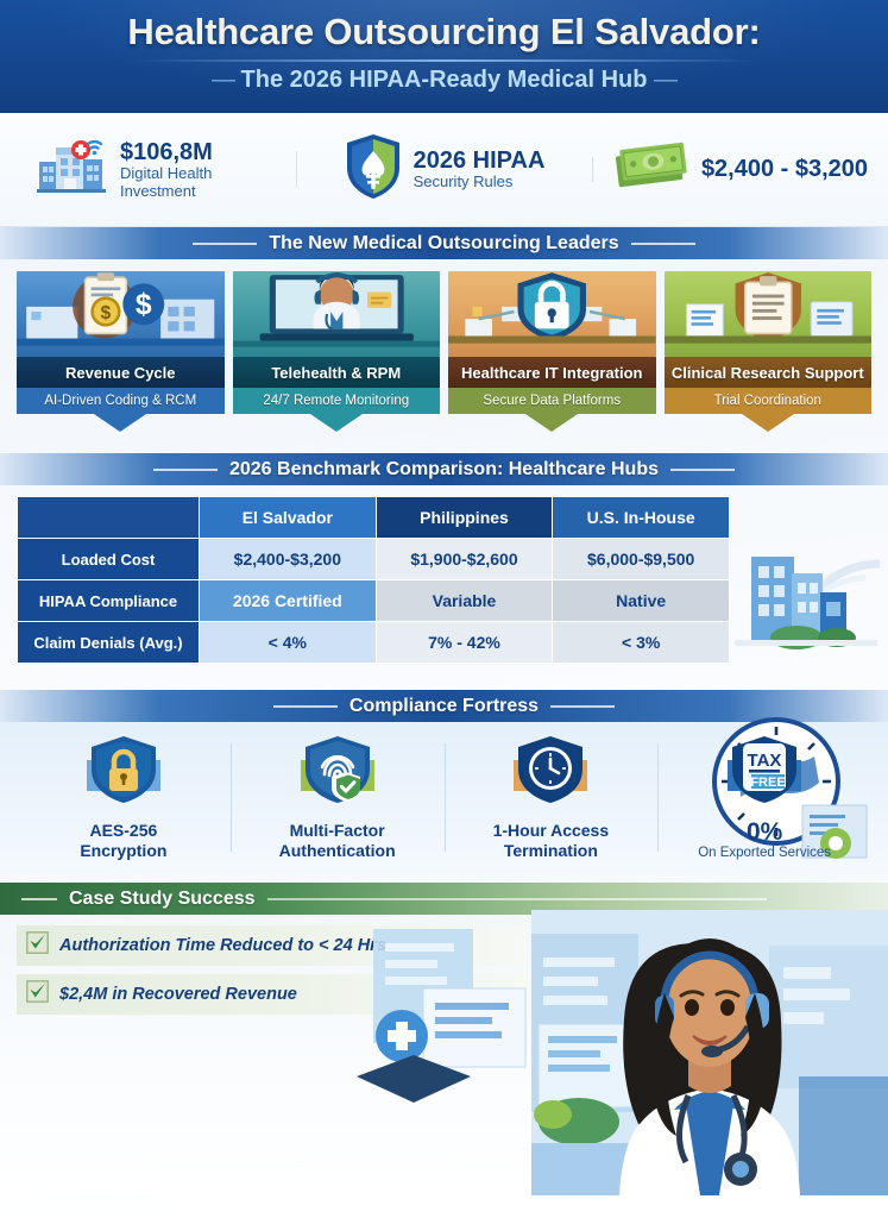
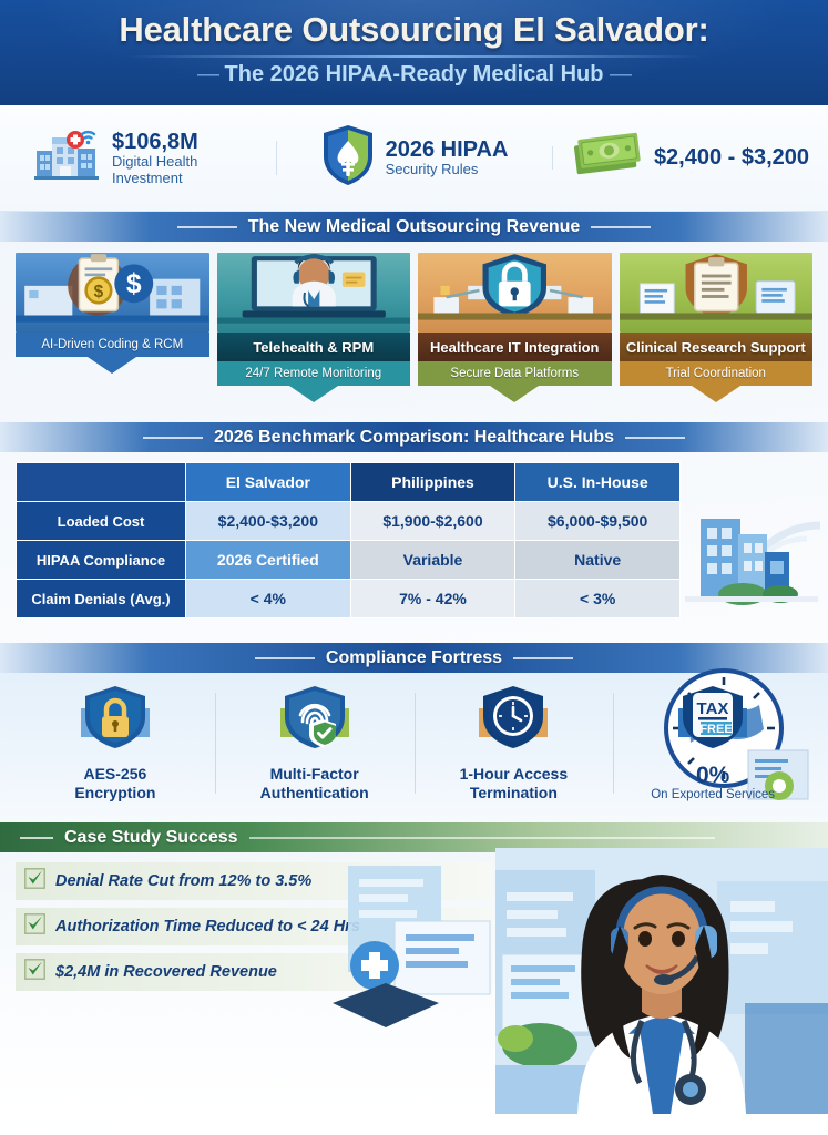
  Healthcare Outsourcing El Salvador:
  — The 2026 HIPAA-Ready Medical Hub —
  $106,8M
  Digital Health Investment
  2026 HIPAA
  Security Rules
  $2,400 - $3,200
- The New Medical Outsourcing Leaders
+ The New Medical Outsourcing Revenue
  $
  $
- Revenue Cycle
  AI-Driven Coding & RCM
  Telehealth & RPM
  24/7 Remote Monitoring
  Healthcare IT Integration
  Secure Data Platforms
  Clinical Research Support
  Trial Coordination
  2026 Benchmark Comparison: Healthcare Hubs
  	El Salvador	Philippines	U.S. In-House
  Loaded Cost	$2,400-$3,200	$1,900-$2,600	$6,000-$9,500
  HIPAA Compliance	2026 Certified	Variable	Native
  Claim Denials (Avg.)	< 4%	7% - 42%	< 3%
  Compliance Fortress
  AES-256
  Encryption
  Multi-Factor
  Authentication
  1-Hour Access
  Termination
  TAX
  FREE
  0%
  On Exported Services
  Case Study Success
+ Denial Rate Cut from 12% to 3.5%
  Authorization Time Reduced to < 24 Hr
  $2,4M in Recovered Revenue
